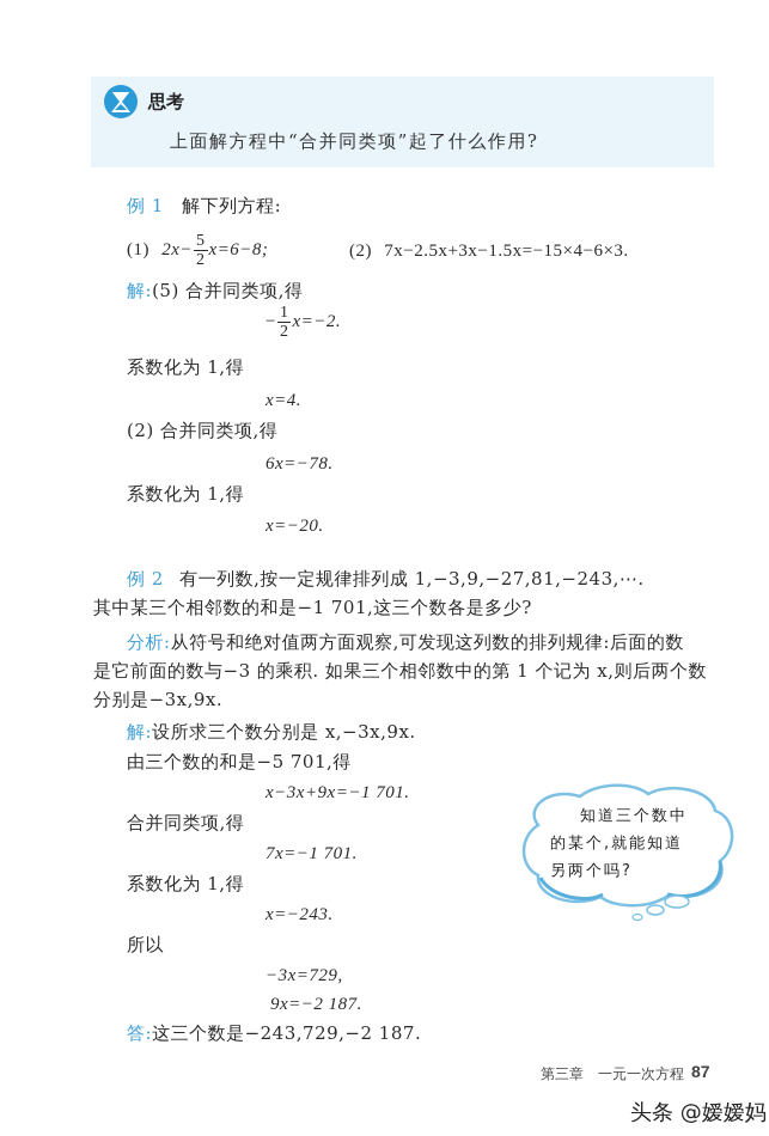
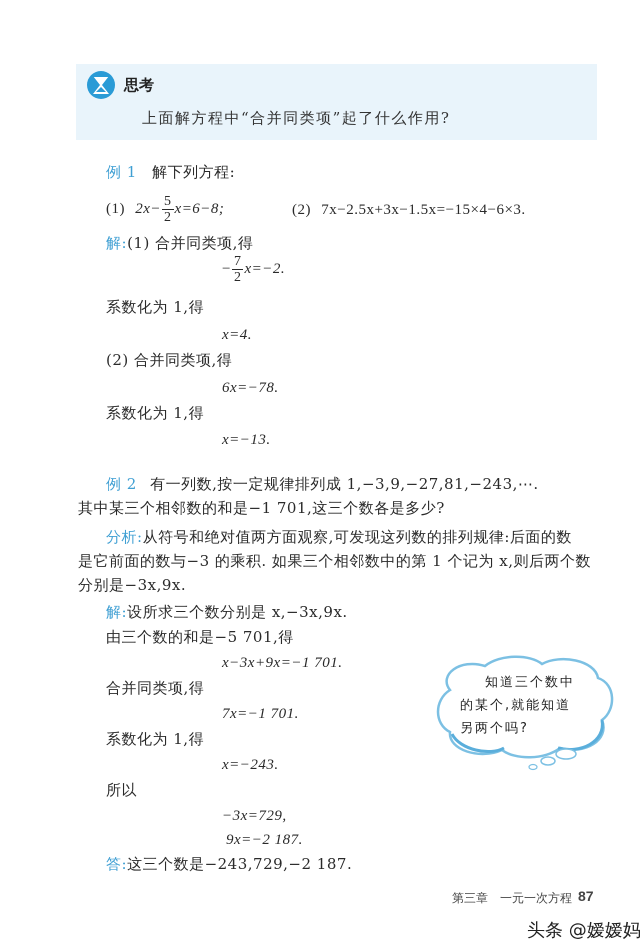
  思考
  上面解方程中“合并同类项”起了什么作用?
  例 1 解下列方程:
  (1) 2x−
  5
  2
  x=6−8;
  (2) 7x−2.5x+3x−1.5x=−15×4−6×3.
- 解:(5) 合并同类项,得
+ 解:(1) 合并同类项,得
  −
- 1
+ 7
  2
  x=−2.
  系数化为 1,得
  x=4.
  (2) 合并同类项,得
  6x=−78.
  系数化为 1,得
- x=−20.
+ x=−13.
  例 2 有一列数,按一定规律排列成 1,−3,9,−27,81,−243,⋯.
  其中某三个相邻数的和是−1 701,这三个数各是多少?
  分析:从符号和绝对值两方面观察,可发现这列数的排列规律:后面的数
  是它前面的数与−3 的乘积. 如果三个相邻数中的第 1 个记为 x,则后两个数
  分别是−3x,9x.
  解:设所求三个数分别是 x,−3x,9x.
  由三个数的和是−5 701,得
  x−3x+9x=−1 701.
  合并同类项,得
  7x=−1 701.
  系数化为 1,得
  x=−243.
  所以
  −3x=729,
  9x=−2 187.
  答:这三个数是−243,729,−2 187.
  知道三个数中
  的某个,就能知道
  另两个吗?
  第三章 一元一次方程
  87
  头条 @嫒嫒妈
